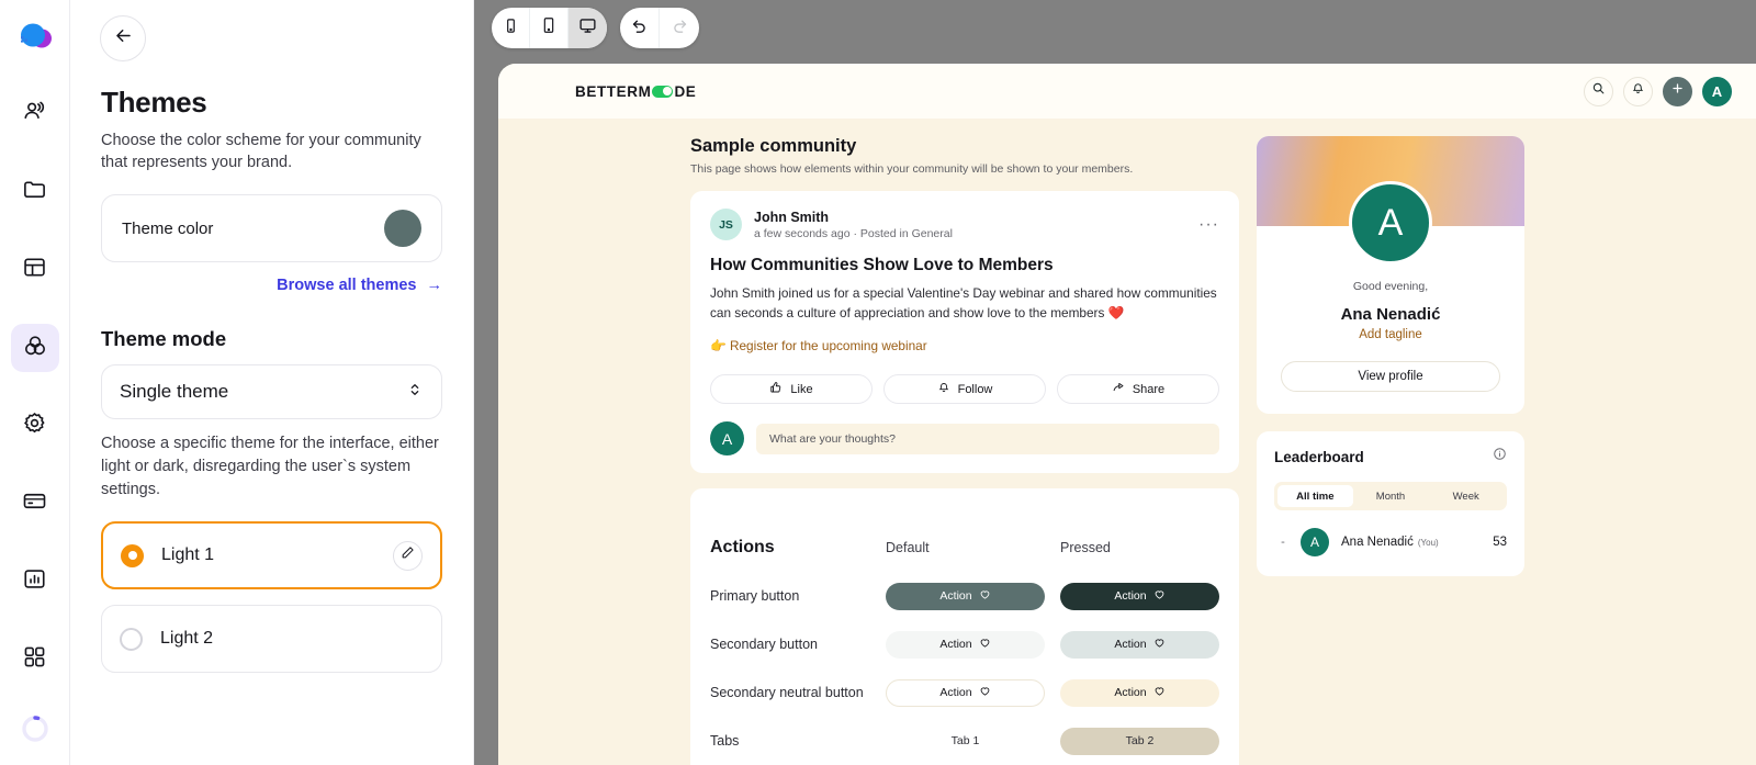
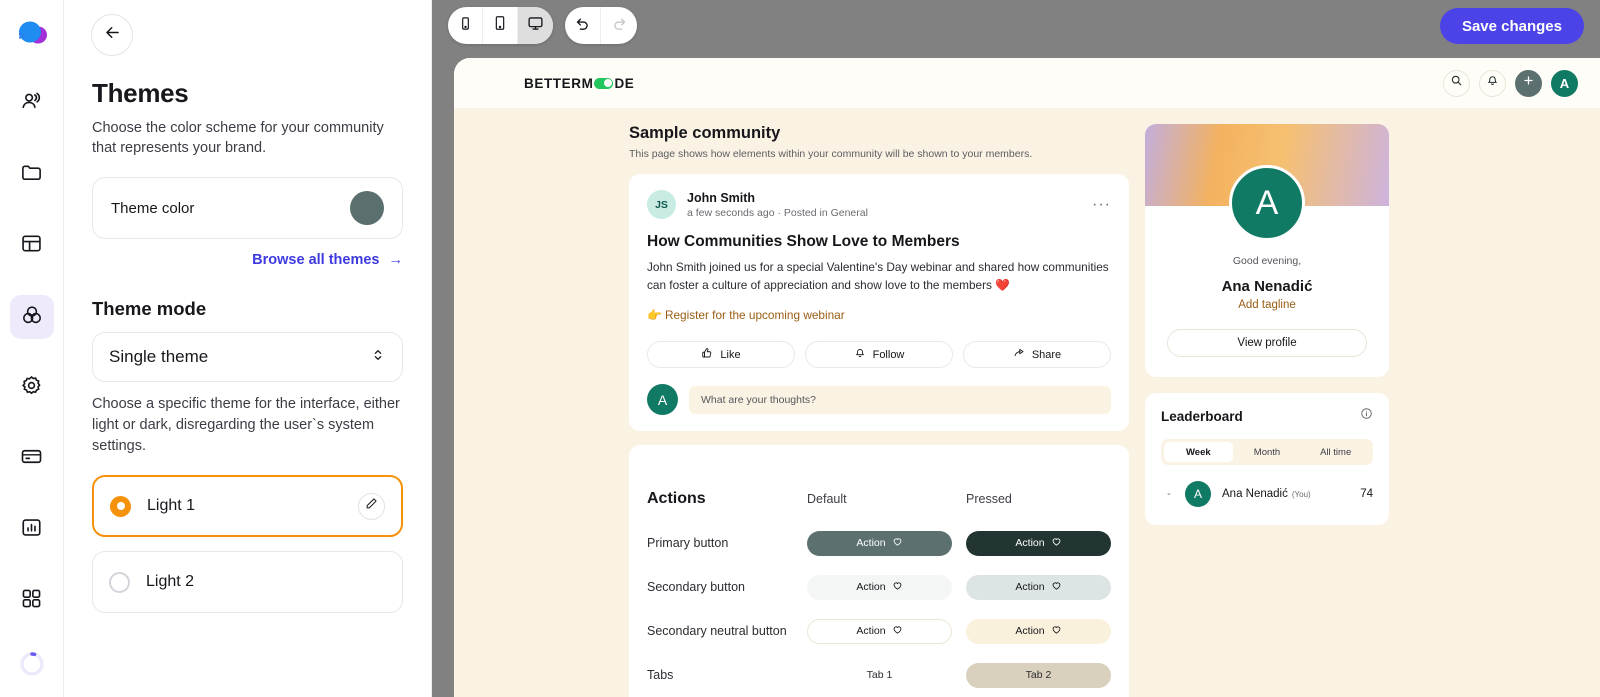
  Themes
  Choose the color scheme for your community that represents your brand.
  Theme color
  Browse all themes →
  Theme mode
  Single theme
  Choose a specific theme for the interface, either light or dark, disregarding the user`s system settings.
  Light 1
  Light 2
+ Save changes
  BETTERM
  DE
  A
  Sample community
  This page shows how elements within your community will be shown to your members.
  JS
  John Smith
  a few seconds ago · Posted in General
  ···
  How Communities Show Love to Members
- John Smith joined us for a special Valentine's Day webinar and shared how communities can seconds a culture of appreciation and show love to the members ❤️
+ John Smith joined us for a special Valentine's Day webinar and shared how communities can foster a culture of appreciation and show love to the members ❤️
  👉 Register for the upcoming webinar
  Like
  Follow
  Share
  A
  What are your thoughts?
  Actions
  Default
  Pressed
  Primary button
  Action
  Action
  Secondary button
  Action
  Action
  Secondary neutral button
  Action
  Action
  Tabs
  Tab 1
  Tab 2
  A
  Good evening,
  Ana Nenadić
  Add tagline
  View profile
  Leaderboard
- All time
+ Week
  Month
- Week
+ All time
  -
  A
  Ana Nenadić
  (You)
- 53
+ 74
